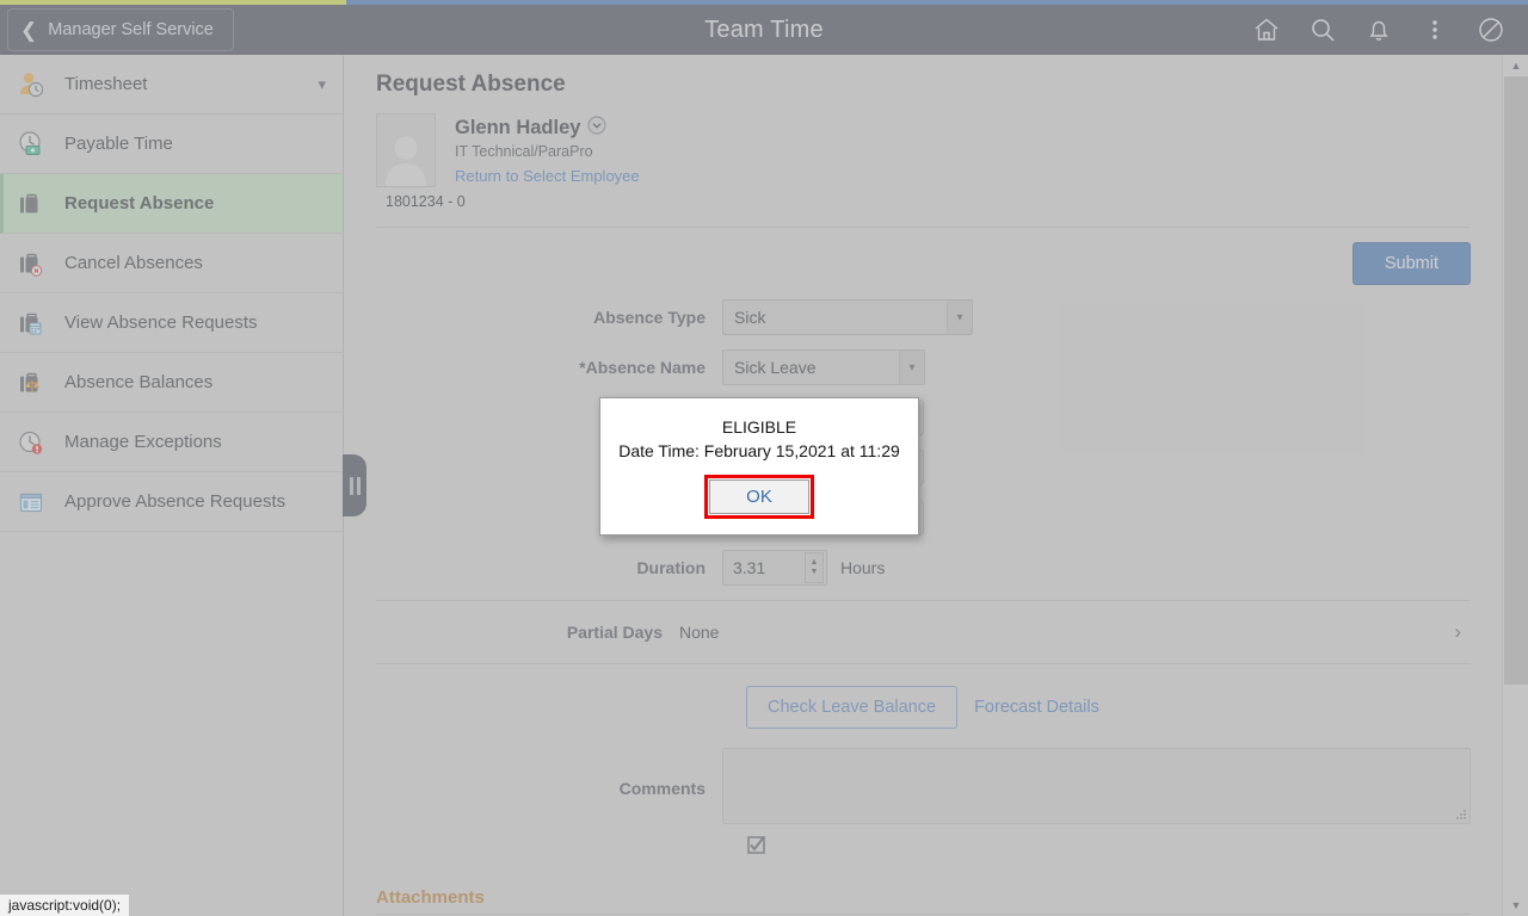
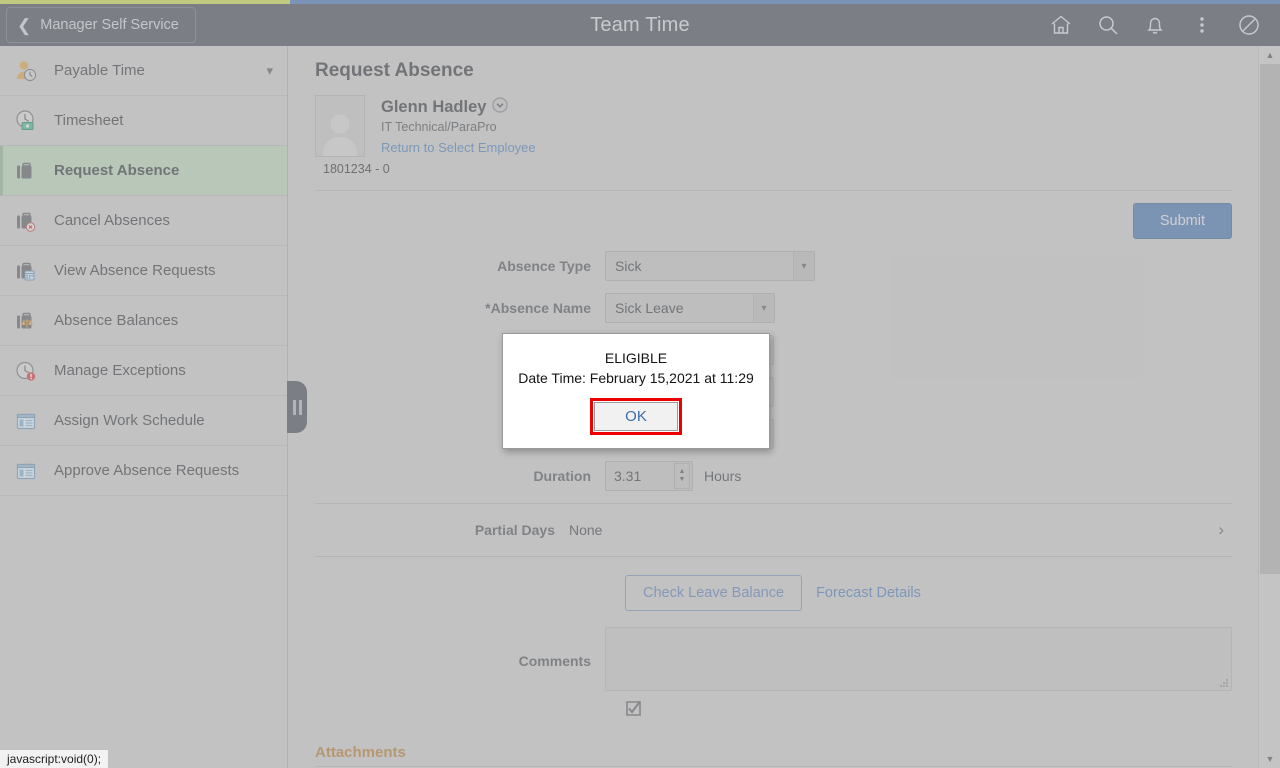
  ❮
  Manager Self Service
  Team Time
- Timesheet
+ Payable Time
  ▾
- Payable Time
+ Timesheet
  Request Absence
  Cancel Absences
  View Absence Requests
  Absence Balances
  Manage Exceptions
+ Assign Work Schedule
  Approve Absence Requests
  Request Absence
  Glenn Hadley
  IT Technical/ParaPro
  Return to Select Employee
  1801234 - 0
  Submit
  Absence Type
  Sick
  ▾
  *Absence Name
  Sick Leave
  ▾
  Duration
  3.31
  Hours
  Partial Days
  None
  ›
  Check Leave Balance
  Forecast Details
  Comments
  Attachments
  ▲
  ▼
  ELIGIBLE
  Date Time: February 15,2021 at 11:29
  OK
  javascript:void(0);
